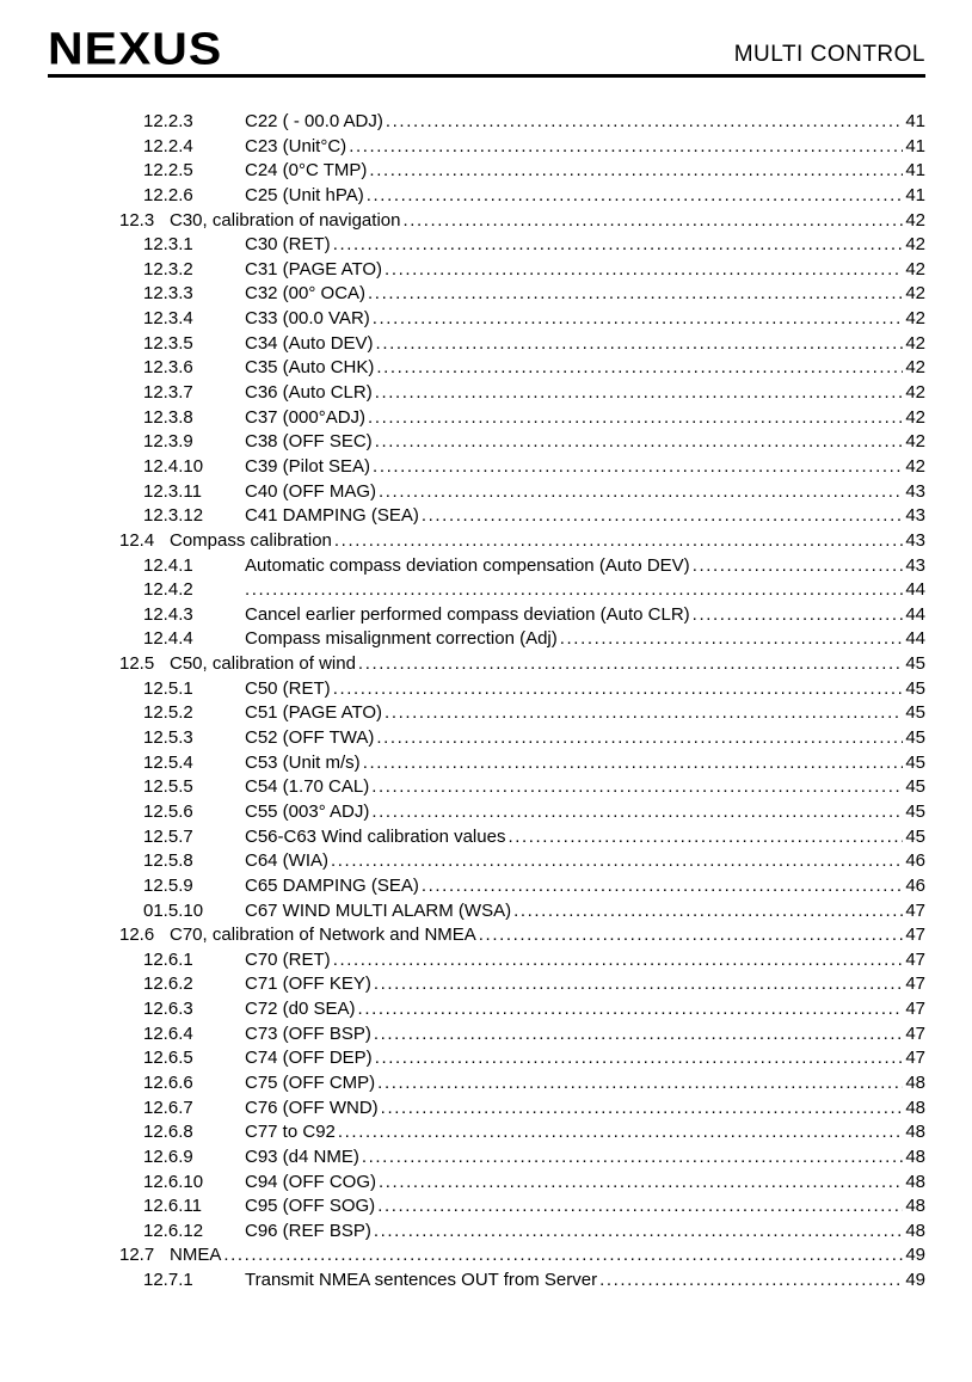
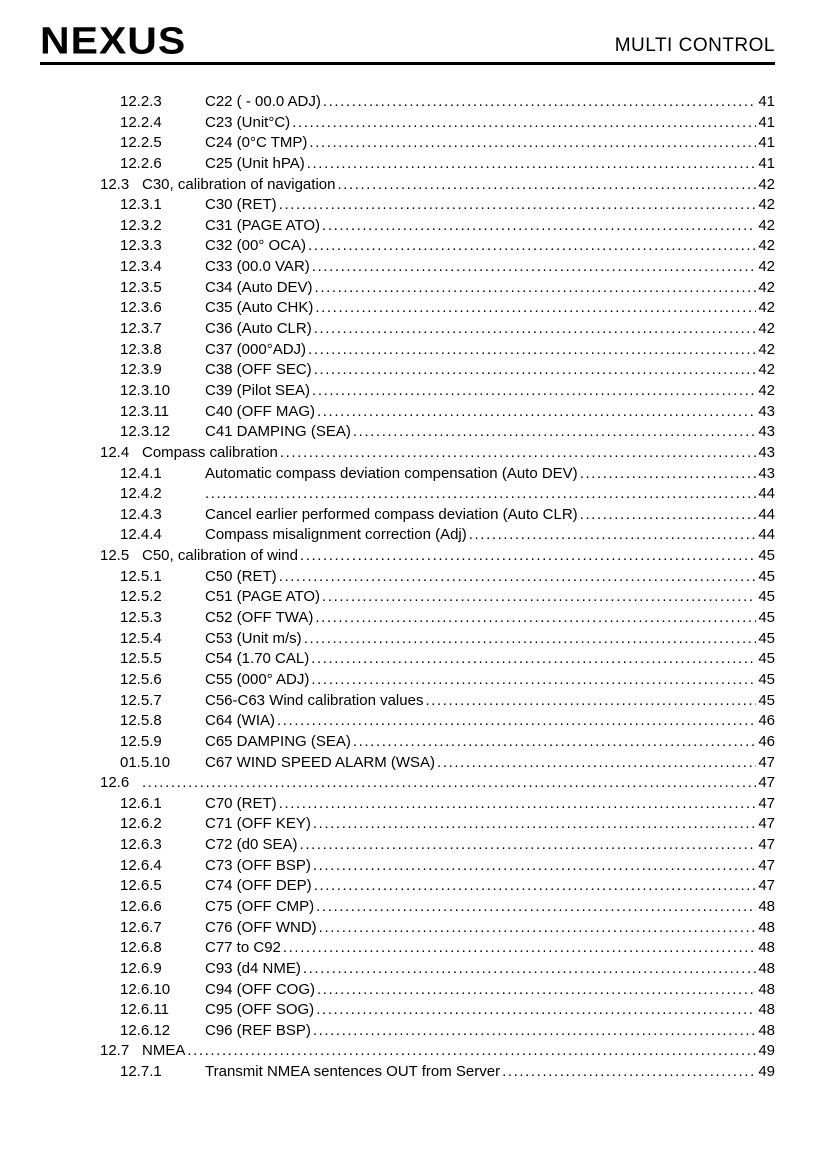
  NEXUS
  MULTI CONTROL
  12.2.3
  C22 ( - 00.0 ADJ)
  41
  12.2.4
  C23 (Unit°C)
  41
  12.2.5
  C24 (0°C TMP)
  41
  12.2.6
  C25 (Unit hPA)
  41
  12.3
  C30, calibration of navigation
  42
  12.3.1
  C30 (RET)
  42
  12.3.2
  C31 (PAGE ATO)
  42
  12.3.3
  C32 (00° OCA)
  42
  12.3.4
  C33 (00.0 VAR)
  42
  12.3.5
  C34 (Auto DEV)
  42
  12.3.6
  C35 (Auto CHK)
  42
  12.3.7
  C36 (Auto CLR)
  42
  12.3.8
  C37 (000°ADJ)
  42
  12.3.9
  C38 (OFF SEC)
  42
- 12.4.10
+ 12.3.10
  C39 (Pilot SEA)
  42
  12.3.11
  C40 (OFF MAG)
  43
  12.3.12
  C41 DAMPING (SEA)
  43
  12.4
  Compass calibration
  43
  12.4.1
  Automatic compass deviation compensation (Auto DEV)
  43
  12.4.2
  44
  12.4.3
  Cancel earlier performed compass deviation (Auto CLR)
  44
  12.4.4
  Compass misalignment correction (Adj)
  44
  12.5
  C50, calibration of wind
  45
  12.5.1
  C50 (RET)
  45
  12.5.2
  C51 (PAGE ATO)
  45
  12.5.3
  C52 (OFF TWA)
  45
  12.5.4
  C53 (Unit m/s)
  45
  12.5.5
  C54 (1.70 CAL)
  45
  12.5.6
- C55 (003° ADJ)
+ C55 (000° ADJ)
  45
  12.5.7
  C56-C63 Wind calibration values
  45
  12.5.8
  C64 (WIA)
  46
  12.5.9
  C65 DAMPING (SEA)
  46
  01.5.10
- C67 WIND MULTI ALARM (WSA)
+ C67 WIND SPEED ALARM (WSA)
  47
  12.6
- C70, calibration of Network and NMEA
  47
  12.6.1
  C70 (RET)
  47
  12.6.2
  C71 (OFF KEY)
  47
  12.6.3
  C72 (d0 SEA)
  47
  12.6.4
  C73 (OFF BSP)
  47
  12.6.5
  C74 (OFF DEP)
  47
  12.6.6
  C75 (OFF CMP)
  48
  12.6.7
  C76 (OFF WND)
  48
  12.6.8
  C77 to C92
  48
  12.6.9
  C93 (d4 NME)
  48
  12.6.10
  C94 (OFF COG)
  48
  12.6.11
  C95 (OFF SOG)
  48
  12.6.12
  C96 (REF BSP)
  48
  12.7
  NMEA
  49
  12.7.1
  Transmit NMEA sentences OUT from Server
  49
